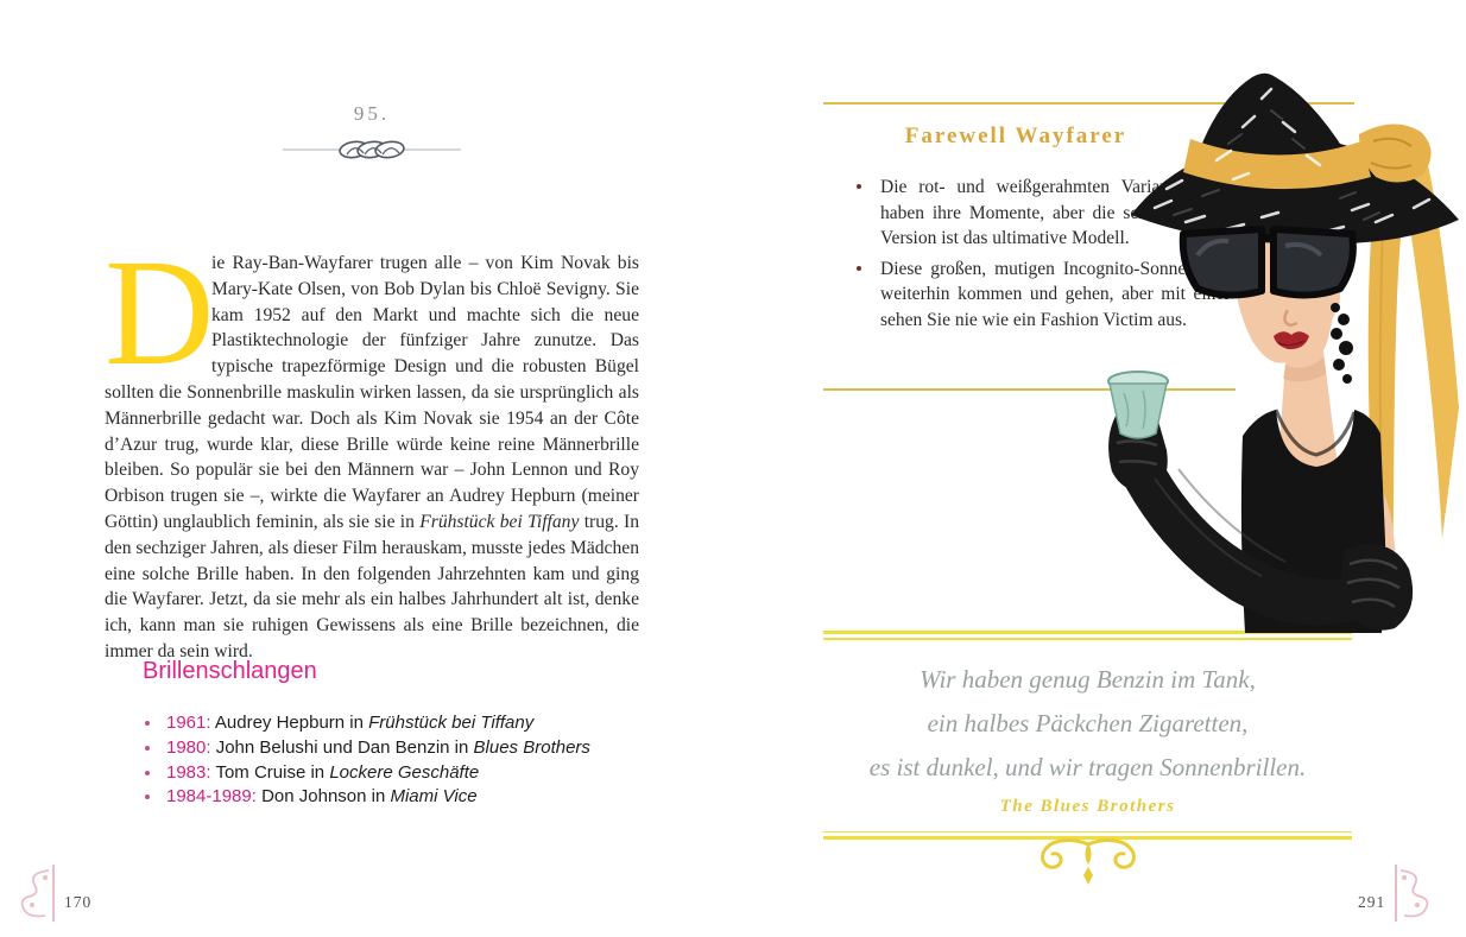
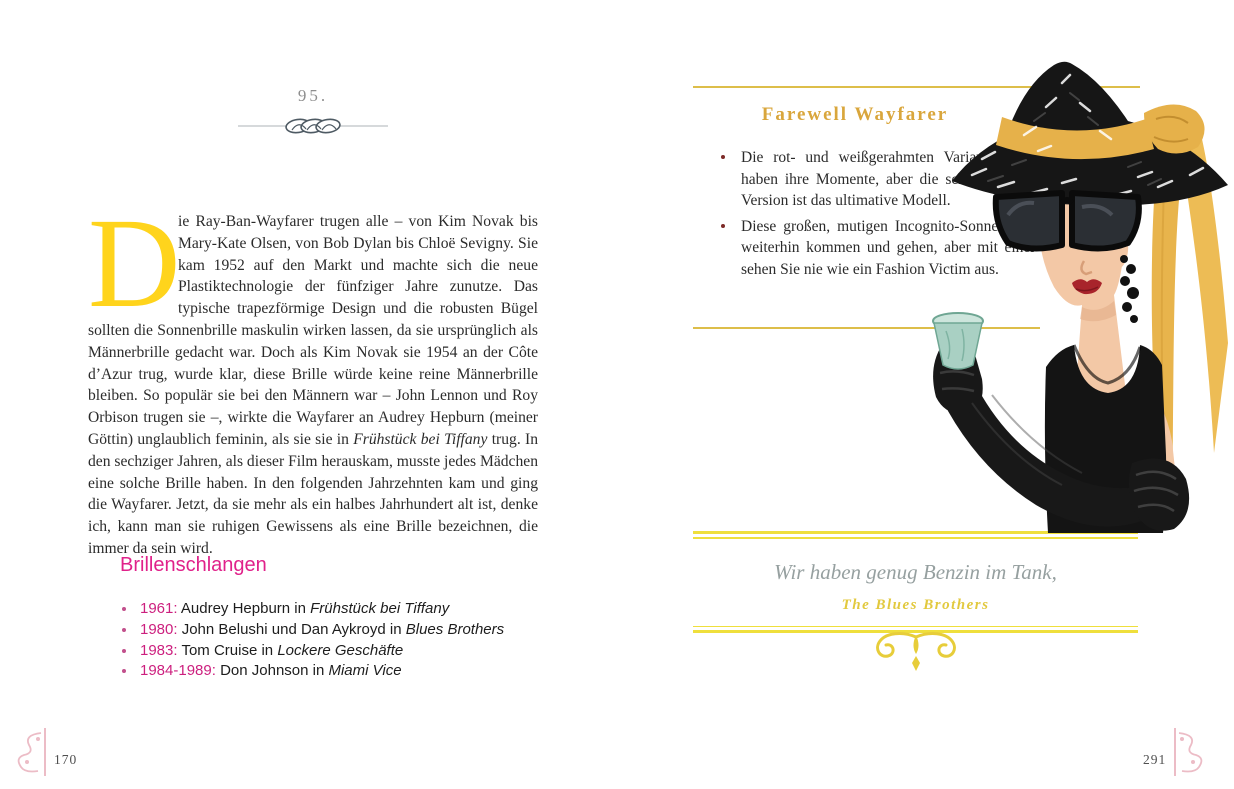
  95.
  D
  ie Ray-Ban-Wayfarer trugen alle – von Kim Novak bis Mary-Kate Olsen, von Bob Dylan bis Chloë Sevigny. Sie kam 1952 auf den Markt und machte sich die neue Plastiktechnologie der fünfziger Jahre zunutze. Das typische trapezförmige Design und die robusten Bügel sollten die Sonnenbrille maskulin wirken lassen, da sie ursprünglich als Männerbrille gedacht war. Doch als Kim Novak sie 1954 an der Côte d’Azur trug, wurde klar, diese Brille würde keine reine Männerbrille bleiben. So populär sie bei den Männern war – John Lennon und Roy Orbison trugen sie –, wirkte die Wayfarer an Audrey Hepburn (meiner Göttin) unglaublich feminin, als sie sie in Frühstück bei Tiffany trug. In den sechziger Jahren, als dieser Film herauskam, musste jedes Mädchen eine solche Brille haben. In den folgenden Jahrzehnten kam und ging die Wayfarer. Jetzt, da sie mehr als ein halbes Jahrhundert alt ist, denke ich, kann man sie ruhigen Gewissens als eine Brille bezeichnen, die immer da sein wird.
  Brillenschlangen
  1961: Audrey Hepburn in Frühstück bei Tiffany
- 1980: John Belushi und Dan Benzin in Blues Brothers
+ 1980: John Belushi und Dan Aykroyd in Blues Brothers
  1983: Tom Cruise in Lockere Geschäfte
  1984-1989: Don Johnson in Miami Vice
  170
  Farewell Wayfarer
  Die rot- und weißgerahmten Varia haben ihre Momente, aber die s Version ist das ultimative Modell.
  Diese großen, mutigen Incognito-Sonne weiterhin kommen und gehen, aber mit e sehen Sie nie wie ein Fashion Victim aus.
  Wir haben genug Benzin im Tank,
- ein halbes Päckchen Zigaretten,
- es ist dunkel, und wir tragen Sonnenbrillen.
  The Blues Brothers
  291
